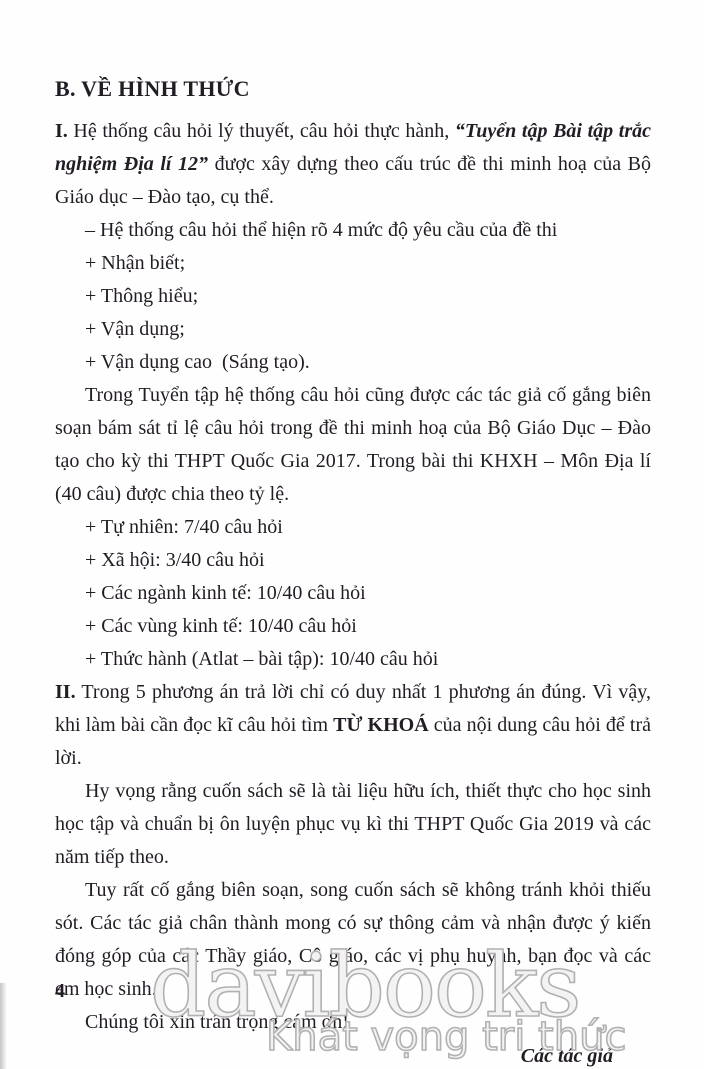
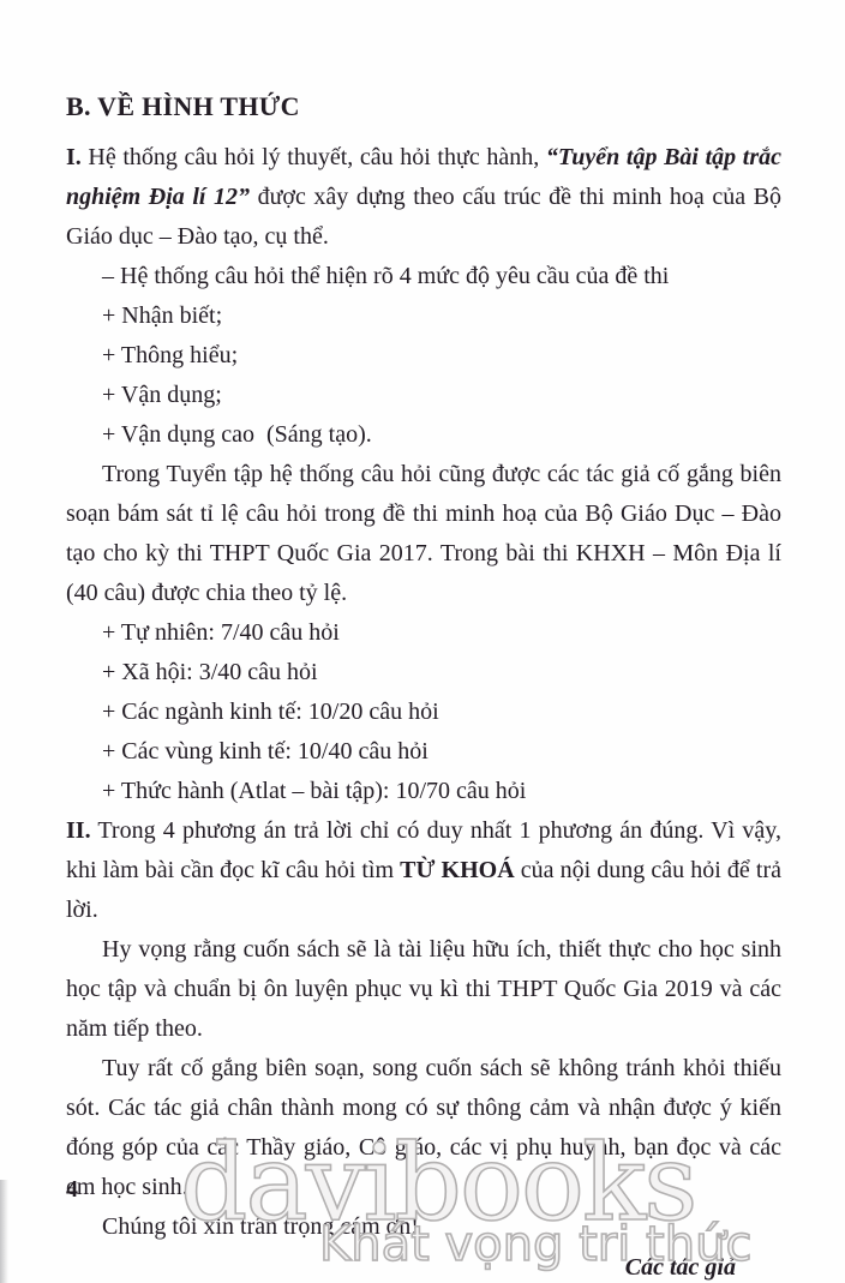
  B. VỀ HÌNH THỨC
  I. Hệ thống câu hỏi lý thuyết, câu hỏi thực hành, “Tuyển tập Bài tập trắc nghiệm Địa lí 12” được xây dựng theo cấu trúc đề thi minh hoạ của Bộ Giáo dục – Đào tạo, cụ thể.
  – Hệ thống câu hỏi thể hiện rõ 4 mức độ yêu cầu của đề thi
  + Nhận biết;
  + Thông hiểu;
  + Vận dụng;
  + Vận dụng cao (Sáng tạo).
  Trong Tuyển tập hệ thống câu hỏi cũng được các tác giả cố gắng biên soạn bám sát tỉ lệ câu hỏi trong đề thi minh hoạ của Bộ Giáo Dục – Đào tạo cho kỳ thi THPT Quốc Gia 2017. Trong bài thi KHXH – Môn Địa lí (40 câu) được chia theo tỷ lệ.
  + Tự nhiên: 7/40 câu hỏi
  + Xã hội: 3/40 câu hỏi
- + Các ngành kinh tế: 10/40 câu hỏi
+ + Các ngành kinh tế: 10/20 câu hỏi
  + Các vùng kinh tế: 10/40 câu hỏi
- + Thức hành (Atlat – bài tập): 10/40 câu hỏi
+ + Thức hành (Atlat – bài tập): 10/70 câu hỏi
- II. Trong 5 phương án trả lời chỉ có duy nhất 1 phương án đúng. Vì vậy, khi làm bài cần đọc kĩ câu hỏi tìm TỪ KHOÁ của nội dung câu hỏi để trả lời.
+ II. Trong 4 phương án trả lời chỉ có duy nhất 1 phương án đúng. Vì vậy, khi làm bài cần đọc kĩ câu hỏi tìm TỪ KHOÁ của nội dung câu hỏi để trả lời.
  Hy vọng rằng cuốn sách sẽ là tài liệu hữu ích, thiết thực cho học sinh học tập và chuẩn bị ôn luyện phục vụ kì thi THPT Quốc Gia 2019 và các năm tiếp theo.
  Tuy rất cố gắng biên soạn, song cuốn sách sẽ không tránh khỏi thiếu sót. Các tác giả chân thành mong có sự thông cảm và nhận được ý kiến đóng góp của các Thầy giáo, Cô giáo, các vị phụ huynh, bạn đọc và các em học sinh.
  Chúng tôi xin trân trọng cám ơn!
  Các tác giả
  4
  davibooks
  Khát vọng tri thức
